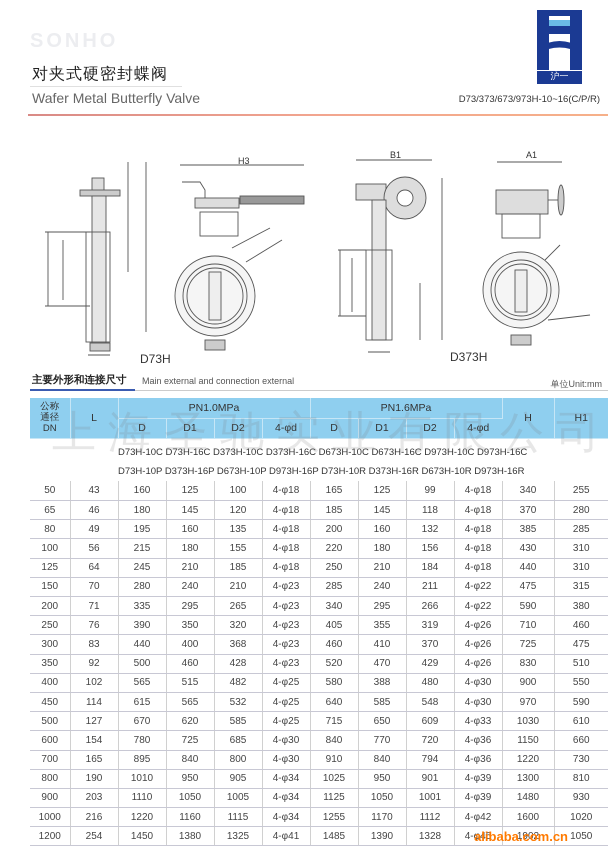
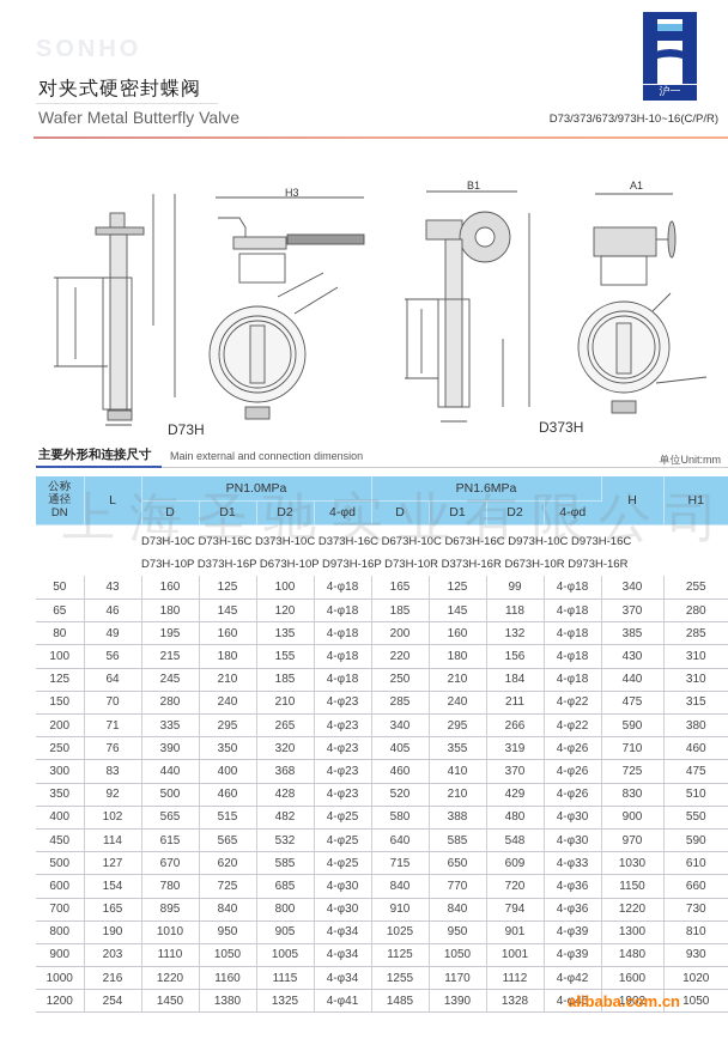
  对夹式硬密封蝶阀
  Wafer Metal Butterfly Valve
  D73/373/673/973H-10~16(C/P/R)
  沪一
  D73H
  D373H
  H3
  B1
  A1
  主要外形和连接尺寸
- Main external and connection external
+ Main external and connection dimension
  单位Unit:mm
  公称通径DN	L	PN1.0MPa	PN1.6MPa	H	H1
  D	D1	D2	4-φd	D	D1	D2	4-φd
  	D73H-10C D73H-16C D373H-10C D373H-16C D673H-10C D673H-16C D973H-10C D973H-16C
  	D73H-10P D373H-16P D673H-10P D973H-16P D73H-10R D373H-16R D673H-10R D973H-16R
  50	43	160	125	100	4-φ18	165	125	99	4-φ18	340	255
  65	46	180	145	120	4-φ18	185	145	118	4-φ18	370	280
  80	49	195	160	135	4-φ18	200	160	132	4-φ18	385	285
  100	56	215	180	155	4-φ18	220	180	156	4-φ18	430	310
  125	64	245	210	185	4-φ18	250	210	184	4-φ18	440	310
  150	70	280	240	210	4-φ23	285	240	211	4-φ22	475	315
  200	71	335	295	265	4-φ23	340	295	266	4-φ22	590	380
  250	76	390	350	320	4-φ23	405	355	319	4-φ26	710	460
  300	83	440	400	368	4-φ23	460	410	370	4-φ26	725	475
- 350	92	500	460	428	4-φ23	520	470	429	4-φ26	830	510
+ 350	92	500	460	428	4-φ23	520	210	429	4-φ26	830	510
  400	102	565	515	482	4-φ25	580	388	480	4-φ30	900	550
  450	114	615	565	532	4-φ25	640	585	548	4-φ30	970	590
  500	127	670	620	585	4-φ25	715	650	609	4-φ33	1030	610
  600	154	780	725	685	4-φ30	840	770	720	4-φ36	1150	660
  700	165	895	840	800	4-φ30	910	840	794	4-φ36	1220	730
  800	190	1010	950	905	4-φ34	1025	950	901	4-φ39	1300	810
  900	203	1110	1050	1005	4-φ34	1125	1050	1001	4-φ39	1480	930
  1000	216	1220	1160	1115	4-φ34	1255	1170	1112	4-φ42	1600	1020
  1200	254	1450	1380	1325	4-φ41	1485	1390	1328	4-φ45	1902	1050
  上海圣驰实业有限公司
  alibaba.com.cn
